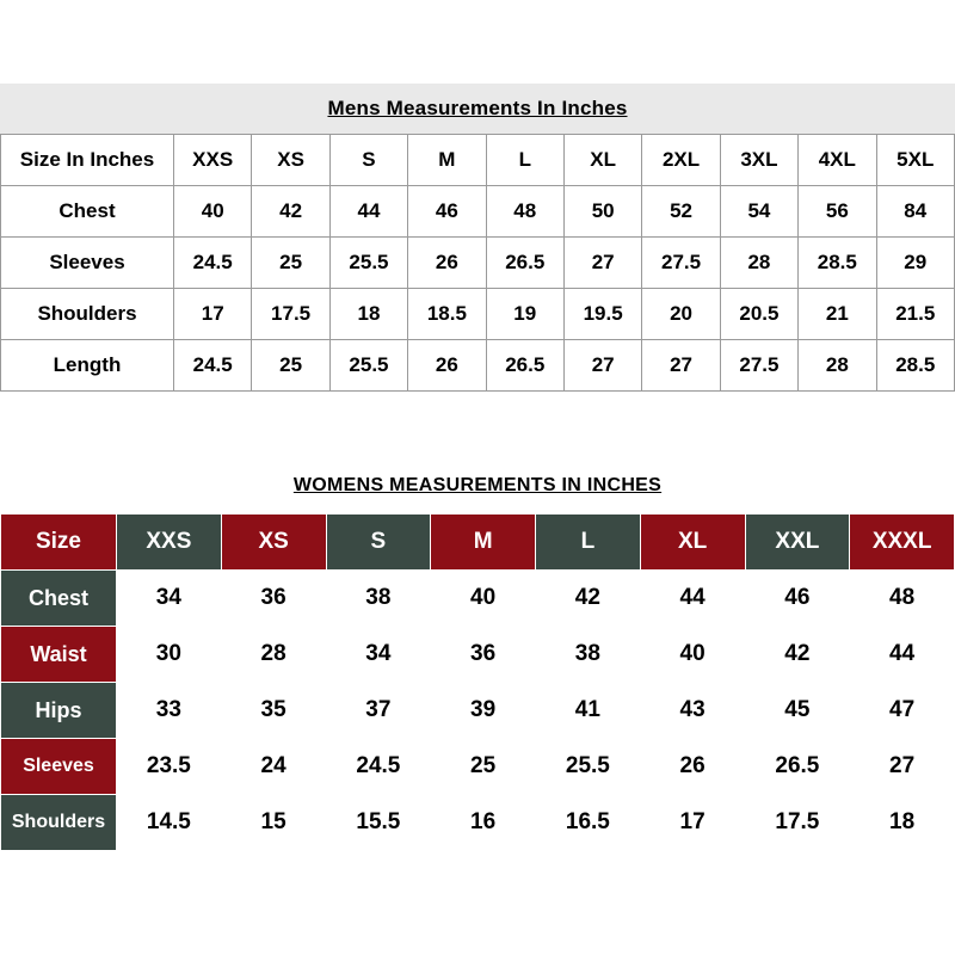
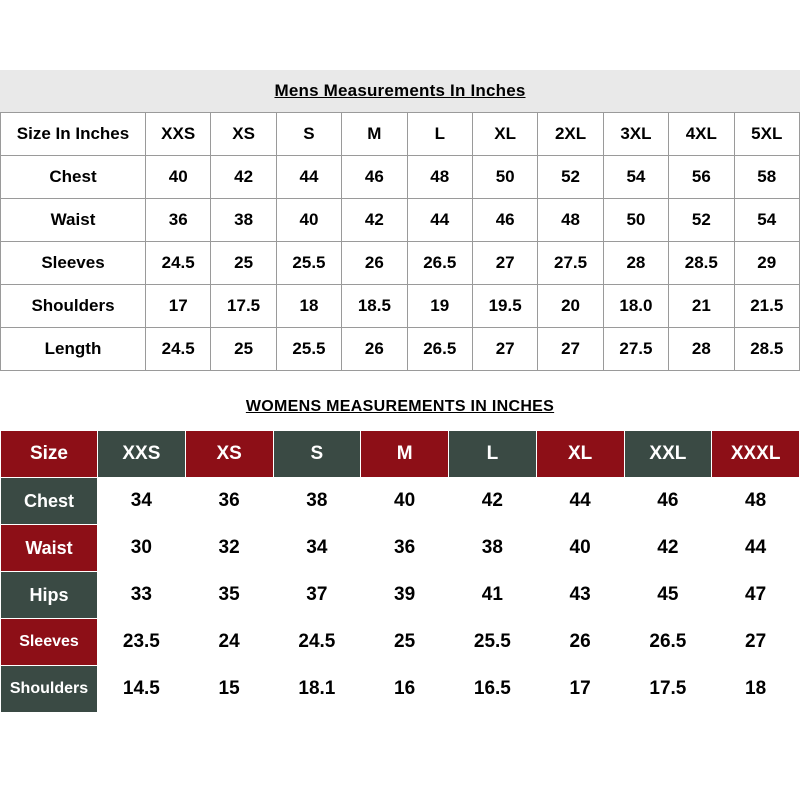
  Mens Measurements In Inches
  Size In Inches	XXS	XS	S	M	L	XL	2XL	3XL	4XL	5XL
- Chest	40	42	44	46	48	50	52	54	56	84
+ Chest	40	42	44	46	48	50	52	54	56	58
+ Waist	36	38	40	42	44	46	48	50	52	54
  Sleeves	24.5	25	25.5	26	26.5	27	27.5	28	28.5	29
- Shoulders	17	17.5	18	18.5	19	19.5	20	20.5	21	21.5
+ Shoulders	17	17.5	18	18.5	19	19.5	20	18.0	21	21.5
  Length	24.5	25	25.5	26	26.5	27	27	27.5	28	28.5
  WOMENS MEASUREMENTS IN INCHES
  Size	XXS	XS	S	M	L	XL	XXL	XXXL
  Chest	34	36	38	40	42	44	46	48
- Waist	30	28	34	36	38	40	42	44
+ Waist	30	32	34	36	38	40	42	44
  Hips	33	35	37	39	41	43	45	47
  Sleeves	23.5	24	24.5	25	25.5	26	26.5	27
- Shoulders	14.5	15	15.5	16	16.5	17	17.5	18
+ Shoulders	14.5	15	18.1	16	16.5	17	17.5	18
